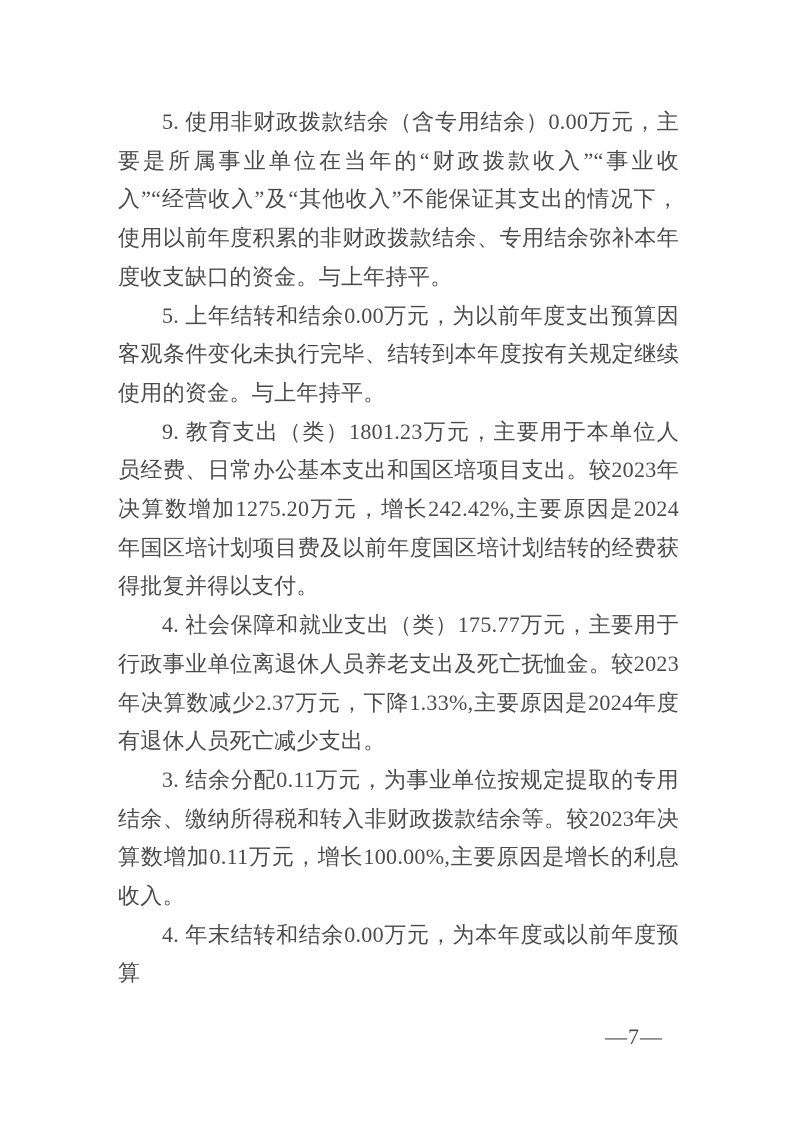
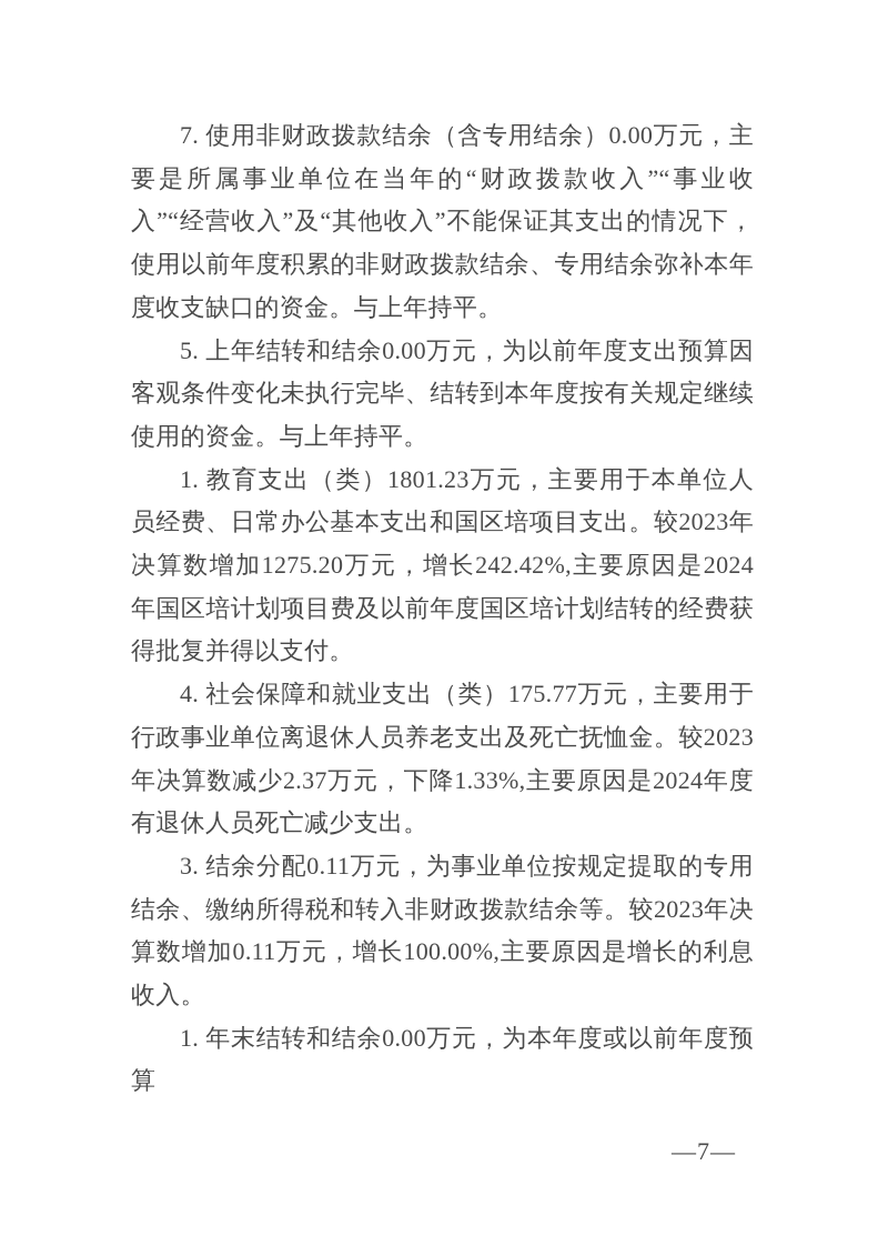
- 5. 使用非财政拨款结余（含专用结余）0.00万元，主要是所属事业单位在当年的“财政拨款收入”“事业收入”“经营收入”及“其他收入”不能保证其支出的情况下，使用以前年度积累的非财政拨款结余、专用结余弥补本年度收支缺口的资金。与上年持平。
+ 7. 使用非财政拨款结余（含专用结余）0.00万元，主要是所属事业单位在当年的“财政拨款收入”“事业收入”“经营收入”及“其他收入”不能保证其支出的情况下，使用以前年度积累的非财政拨款结余、专用结余弥补本年度收支缺口的资金。与上年持平。
  5. 上年结转和结余0.00万元，为以前年度支出预算因客观条件变化未执行完毕、结转到本年度按有关规定继续使用的资金。与上年持平。
- 9. 教育支出（类）1801.23万元，主要用于本单位人员经费、日常办公基本支出和国区培项目支出。较2023年决算数增加1275.20万元，增长242.42%,主要原因是2024年国区培计划项目费及以前年度国区培计划结转的经费获得批复并得以支付。
+ 1. 教育支出（类）1801.23万元，主要用于本单位人员经费、日常办公基本支出和国区培项目支出。较2023年决算数增加1275.20万元，增长242.42%,主要原因是2024年国区培计划项目费及以前年度国区培计划结转的经费获得批复并得以支付。
  4. 社会保障和就业支出（类）175.77万元，主要用于行政事业单位离退休人员养老支出及死亡抚恤金。较2023年决算数减少2.37万元，下降1.33%,主要原因是2024年度有退休人员死亡减少支出。
  3. 结余分配0.11万元，为事业单位按规定提取的专用结余、缴纳所得税和转入非财政拨款结余等。较2023年决算数增加0.11万元，增长100.00%,主要原因是增长的利息收入。
- 4. 年末结转和结余0.00万元，为本年度或以前年度预算
+ 1. 年末结转和结余0.00万元，为本年度或以前年度预算
  —7—
